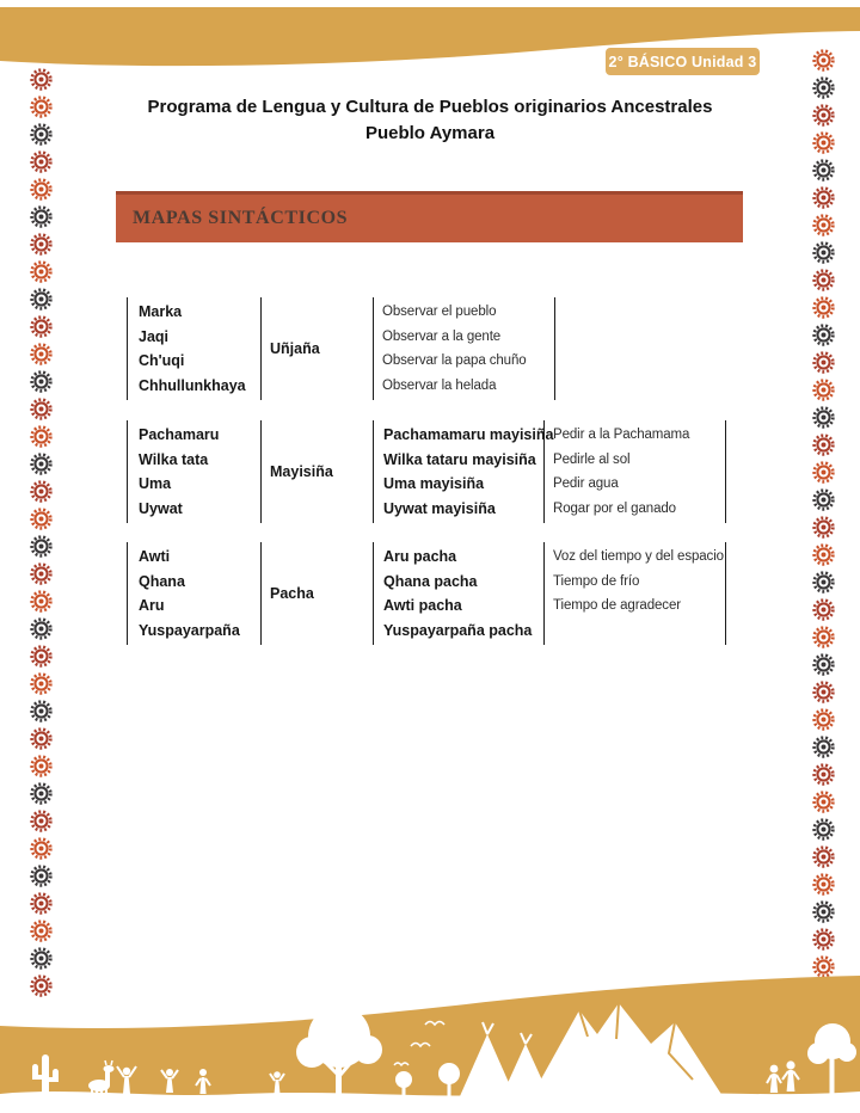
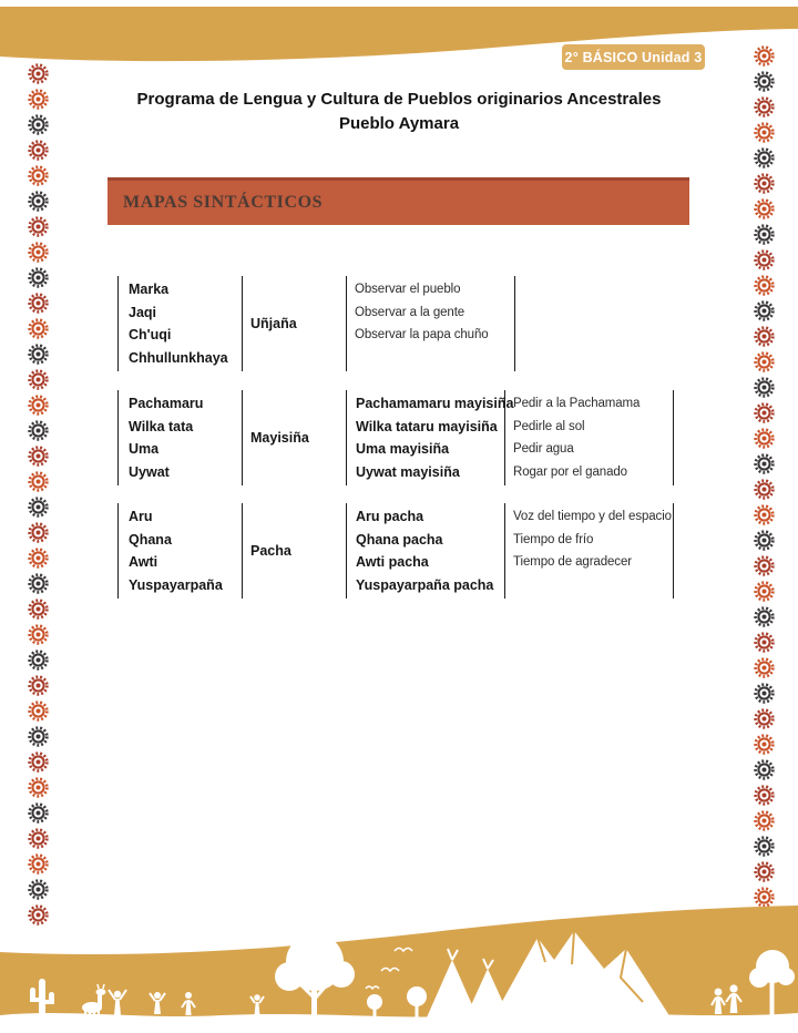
  2° BÁSICO Unidad 3
  Programa de Lengua y Cultura de Pueblos originarios Ancestrales
  Pueblo Aymara
  MAPAS SINTÁCTICOS
  Marka
  Jaqi
  Ch'uqi
  Chhullunkhaya
  Uñjaña
  Observar el pueblo
  Observar a la gente
  Observar la papa chuño
- Observar la helada
  Pachamaru
  Wilka tata
  Uma
  Uywat
  Mayisiña
  Pachamamaru mayisiñ
  Wilka tataru mayisiña
  Uma mayisiña
  Uywat mayisiña
  Pedir a la Pachamama
  Pedirle al sol
  Pedir agua
  Rogar por el ganado
- Awti
+ Aru
  Qhana
- Aru
+ Awti
  Yuspayarpaña
  Pacha
  Aru pacha
  Qhana pacha
  Awti pacha
  Yuspayarpaña pacha
  Voz del tiempo y del espacio
  Tiempo de frío
  Tiempo de agradecer
